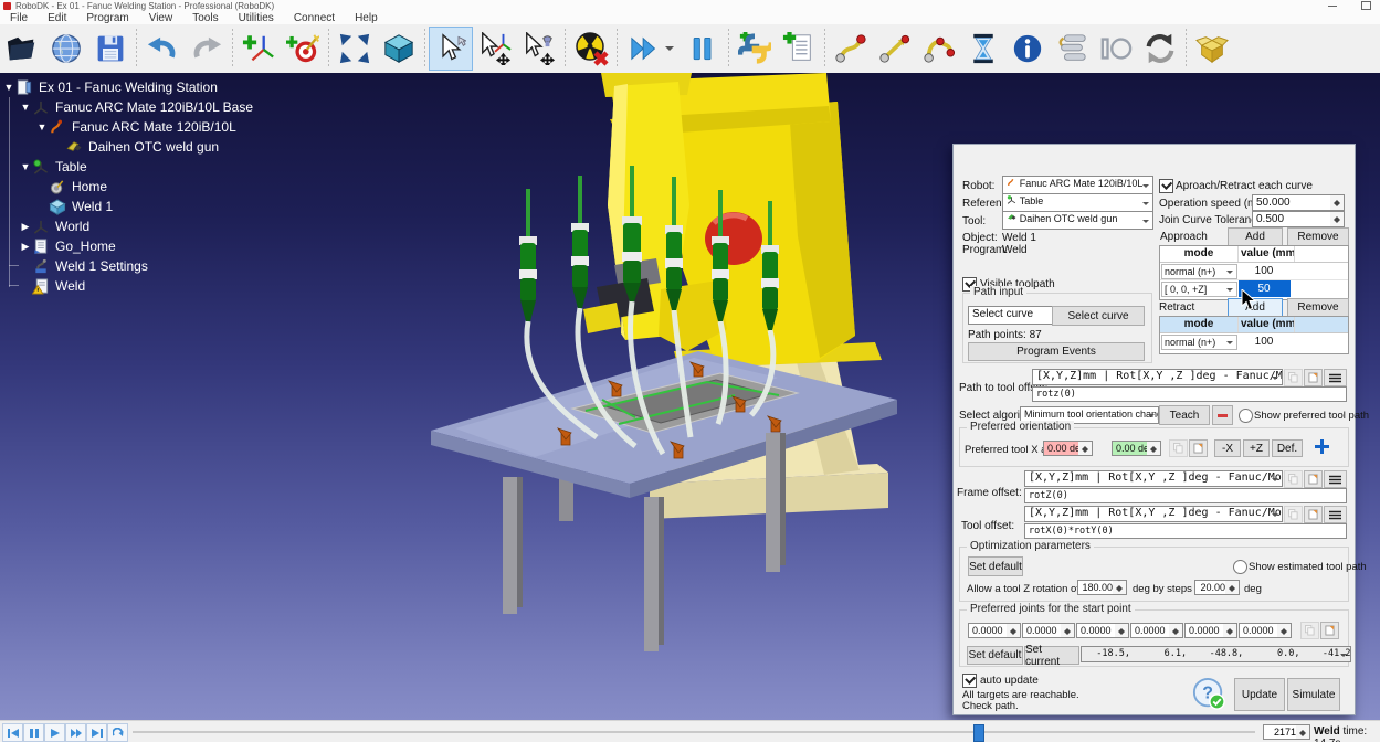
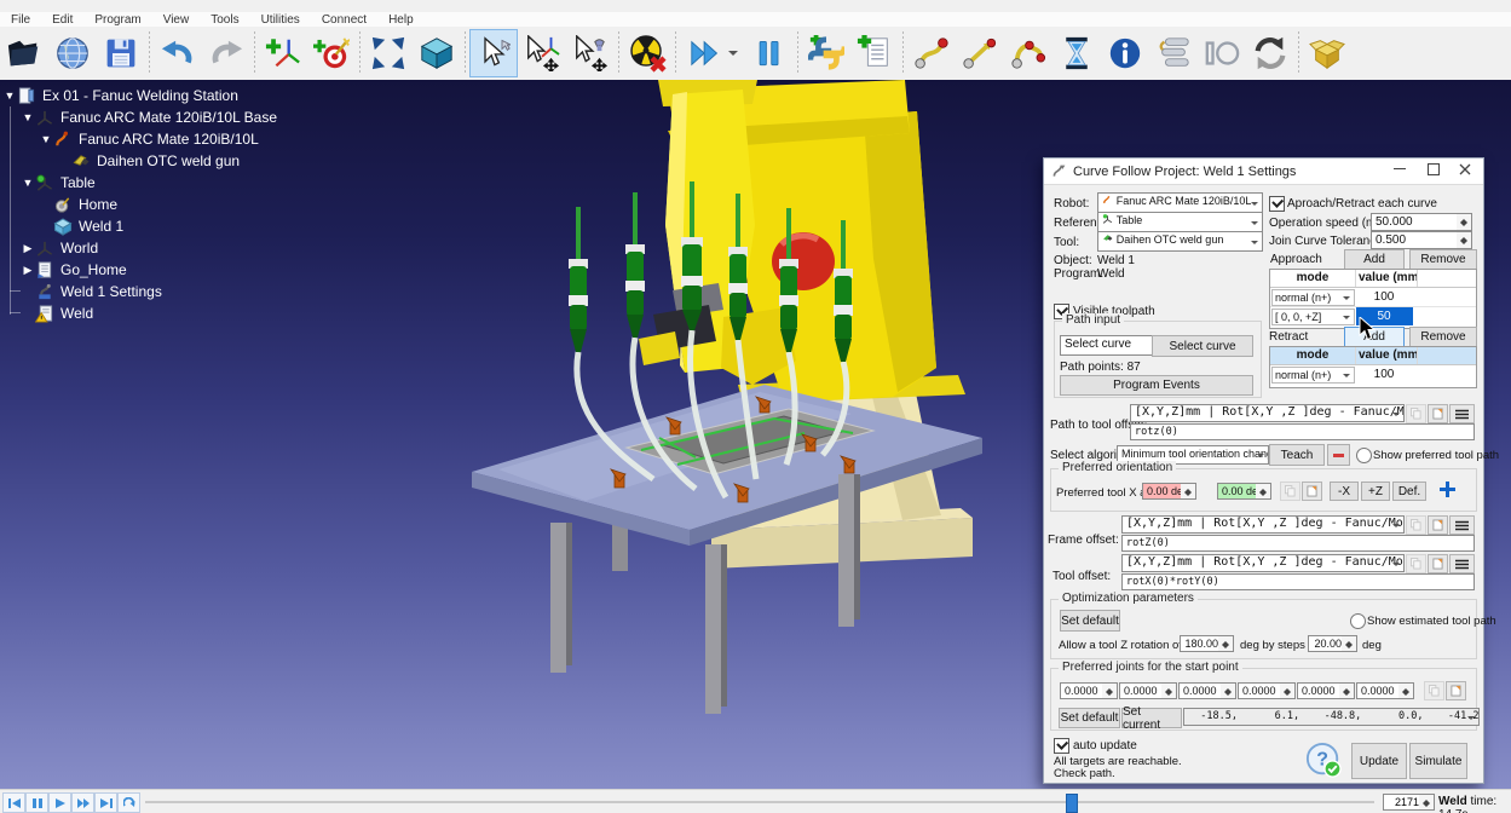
- RoboDK - Ex 01 - Fanuc Welding Station - Professional (RoboDK)
  File
  Edit
  Program
  View
  Tools
  Utilities
  Connect
  Help
  ▼
  Ex 01 - Fanuc Welding Station
  ▼
  Fanuc ARC Mate 120iB/10L Base
  ▼
  Fanuc ARC Mate 120iB/10L
  Daihen OTC weld gun
  ▼
  Table
  Home
  Weld 1
  ▶
  World
  ▶
  Go_Home
  Weld 1 Settings
  Weld
+ Curve Follow Project: Weld 1 Settings
  Robot:
  Fanuc ARC Mate 120iB/10L
  Referen
  Table
  Tool:
  Daihen OTC weld gun
  Object:
  Weld 1
  Program:
  Weld
  Visible toolpath
  Path input
  Select curve
  Select curve
  Path points: 87
  Program Events
  Aproach/Retract each curve
  Operation speed (
  50.000
  Join Curve Toleran
  0.500
  Approach
  Add
  Remove
  mode
  value (mm
  normal (n+)
  100
  [ 0, 0, +Z]
  50
  Retract
  Remove
  mode
  value (mm
  normal (n+)
  100
  Path to tool off
  rotz(0)
  Select algori
  Minimum tool orientation chan
  Teach
  Show preferred tool path
  Preferred orientation
  Preferred tool X
  0.00 d
  0.00 d
  -X
  +Z
  Def.
  Frame offset:
  rotZ(0)
  Tool offset:
  rotX(0)*rotY(0)
  Optimization parameters
  Set default
  Show estimated tool path
  Allow a tool Z rotation o
  180.00
  deg by steps
  20.00
  deg
  Preferred joints for the start point
  0.0000
  0.0000
  0.0000
  0.0000
  0.0000
  0.0000
  Set default
  Set current
  -18.5, 6.1, -48.8, 0.0, -41.2
  auto update
  All targets are reachable.
  Check path.
  ?
  Update
  Simulate
  2171
